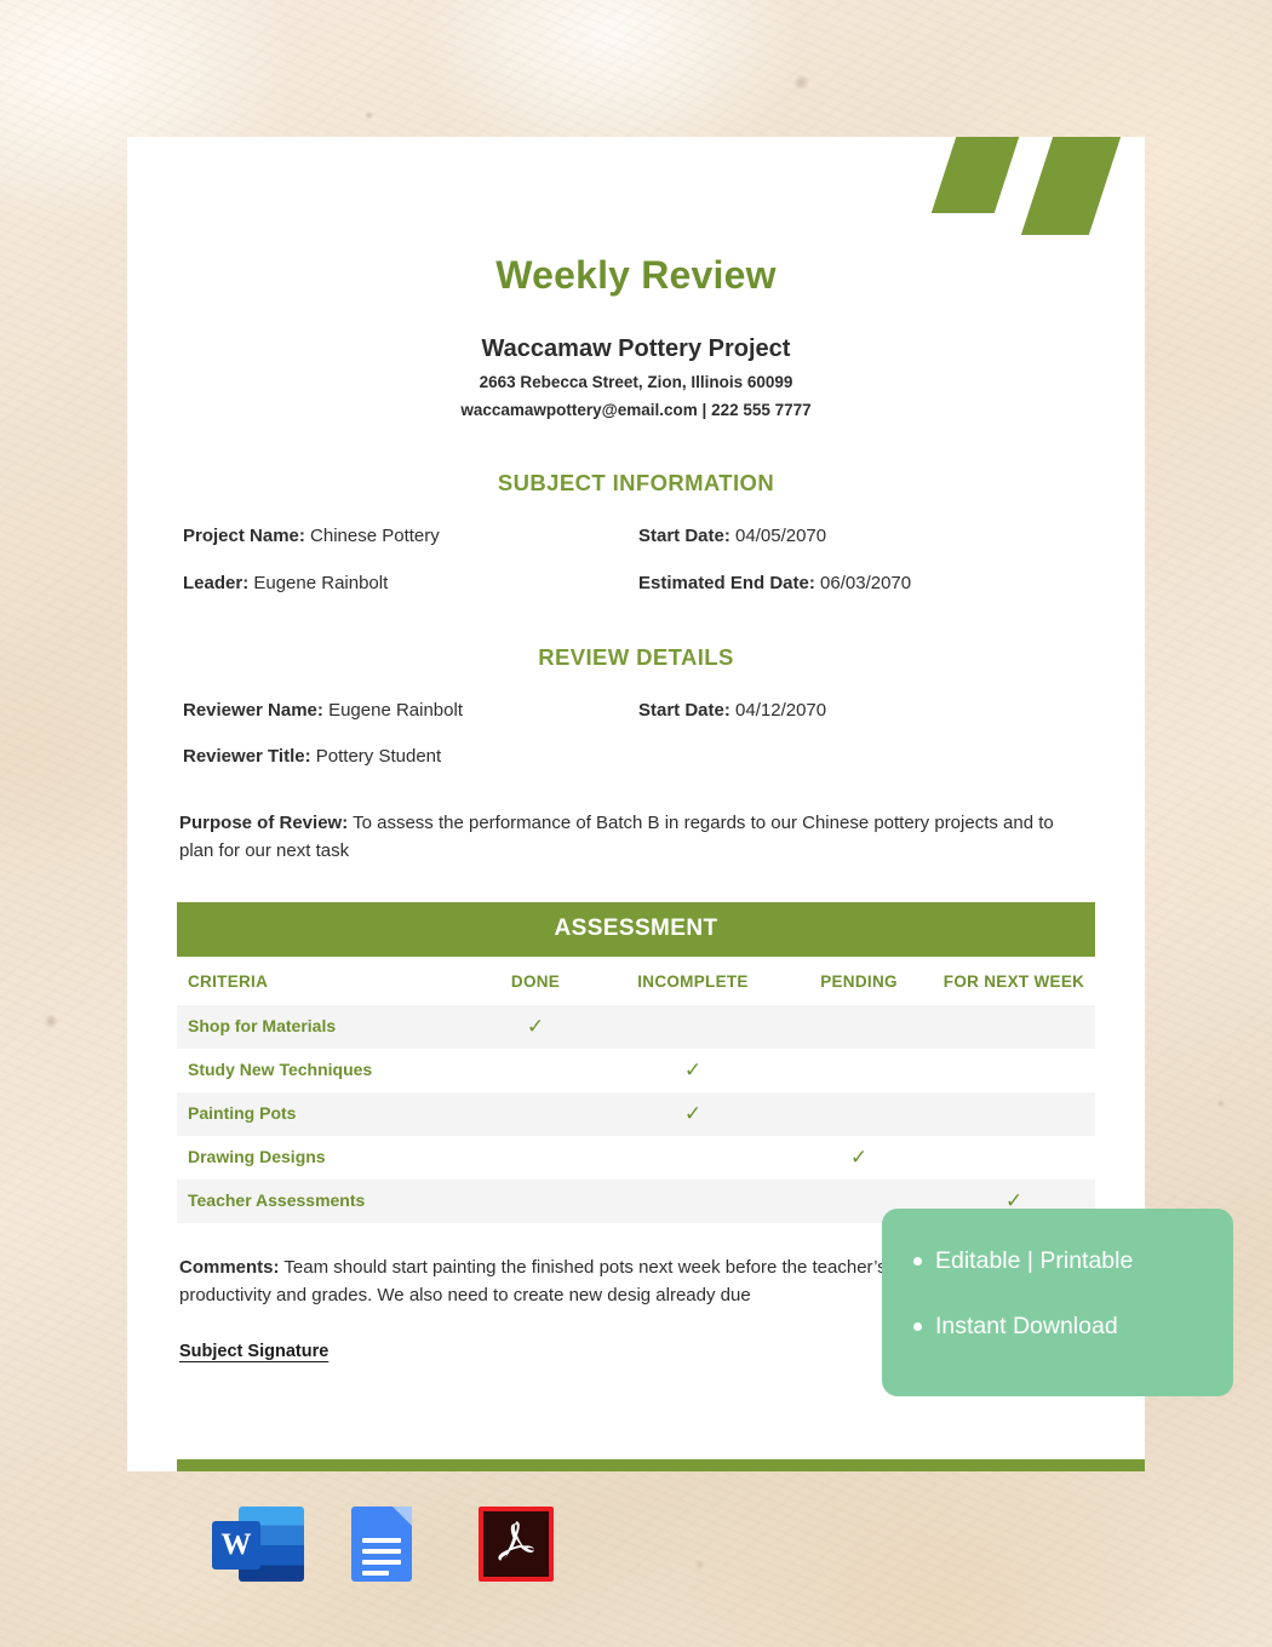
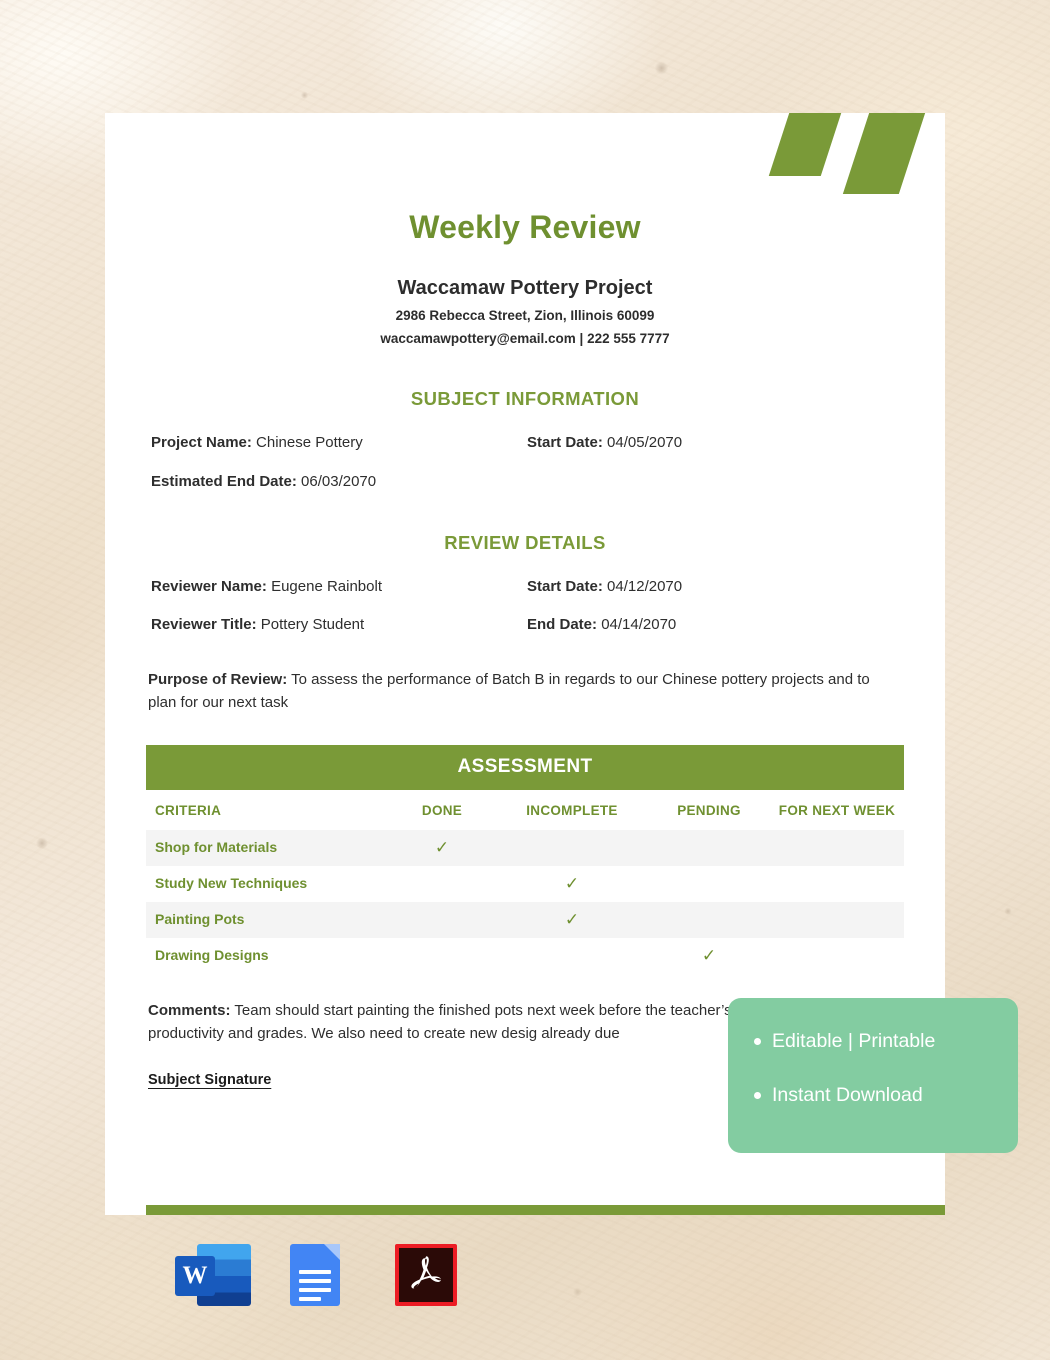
  Weekly Review
  Waccamaw Pottery Project
- 2663 Rebecca Street, Zion, Illinois 60099
+ 2986 Rebecca Street, Zion, Illinois 60099
  waccamawpottery@email.com | 222 555 7777
  SUBJECT INFORMATION
  Project Name: Chinese Pottery
  Start Date: 04/05/2070
- Leader: Eugene Rainbolt
  Estimated End Date: 06/03/2070
  REVIEW DETAILS
  Reviewer Name: Eugene Rainbolt
  Start Date: 04/12/2070
  Reviewer Title: Pottery Student
+ End Date: 04/14/2070
  Purpose of Review: To assess the performance of Batch B in regards to our Chinese pottery projects and to plan for our next task
  ASSESSMENT
  CRITERIA	DONE	INCOMPLETE	PENDING	FOR NEXT WEEK
  Shop for Materials	✓
  Study New Techniques		✓
  Painting Pots		✓
  Drawing Designs			✓
- Teacher Assessments				✓
  Comments: Team should start painting the finished pots next week before the teacher’ productivity and grades. We also need to create new desig already due
  Subject Signature
  Editable | Printable
  Instant Download
  W
